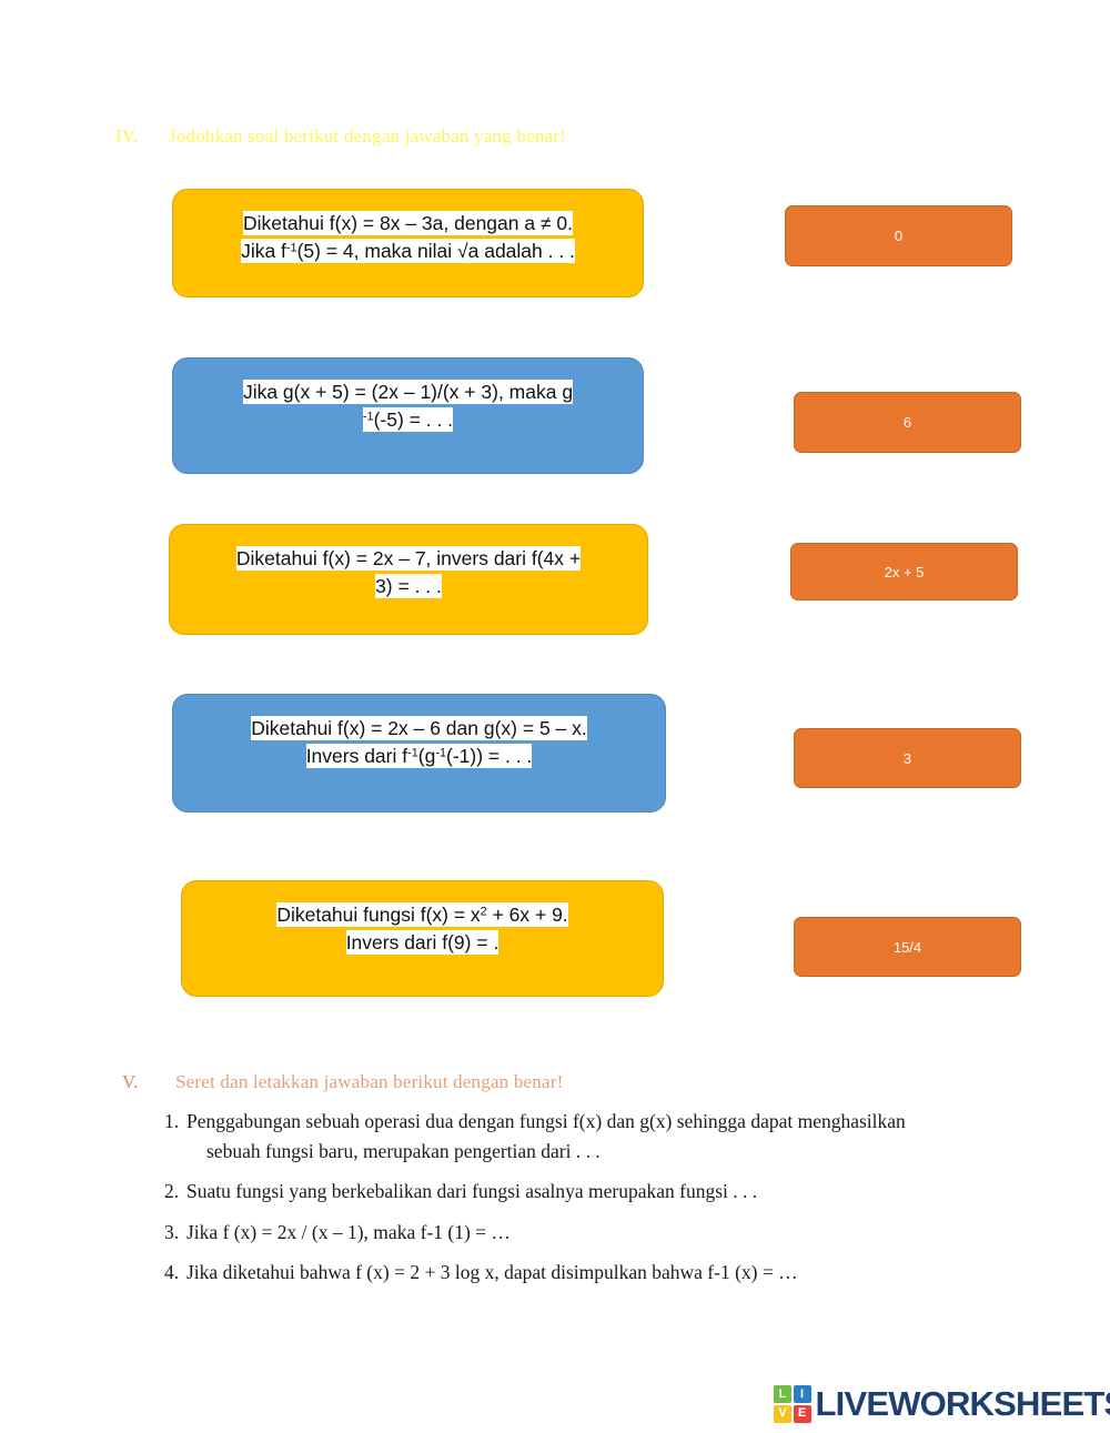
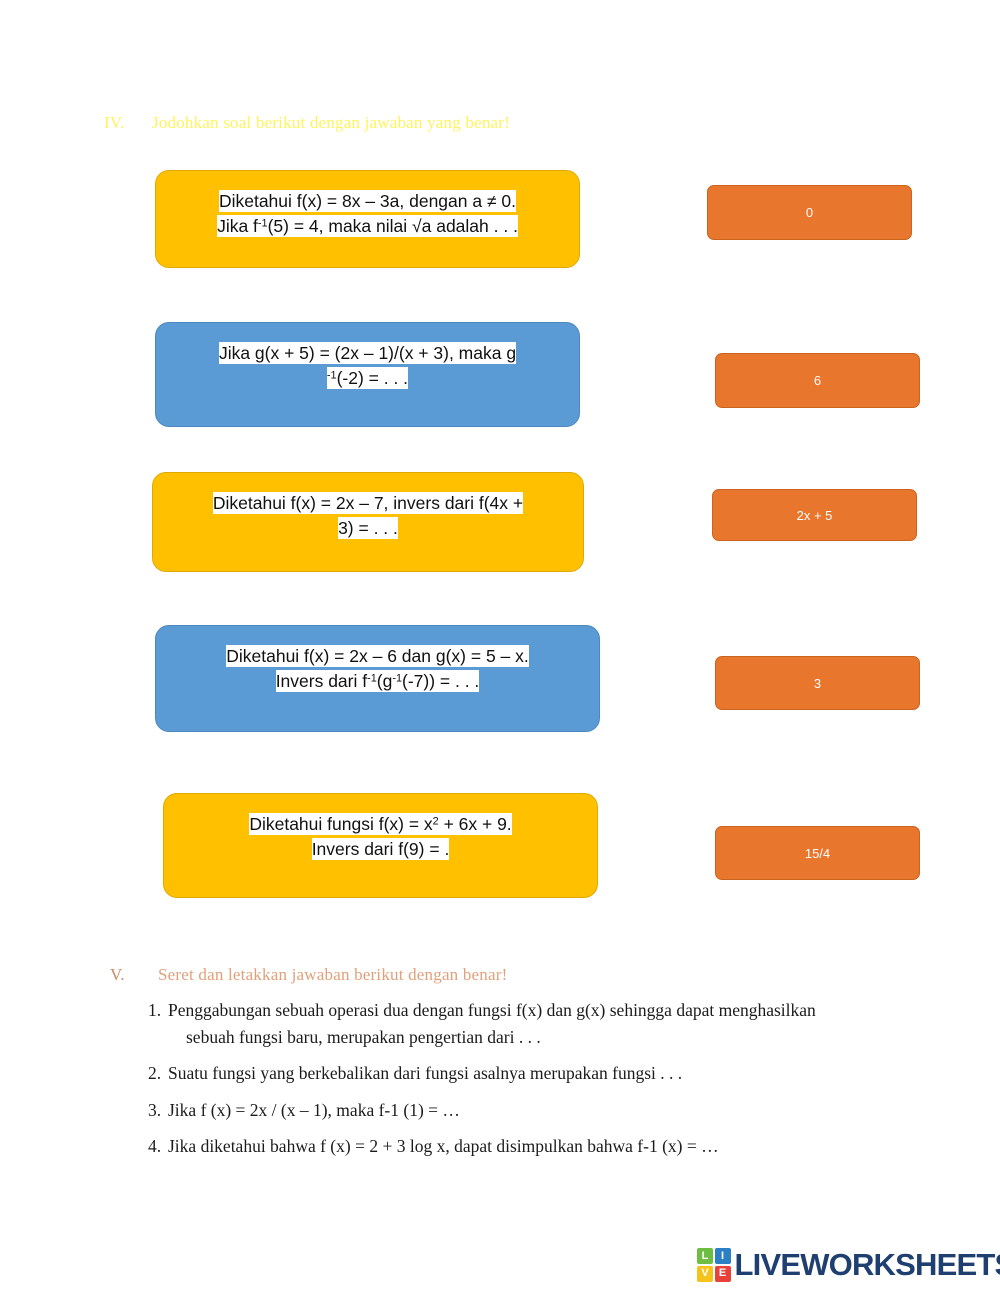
  IV.
  Jodohkan soal berikut dengan jawaban yang benar!
  Diketahui f(x) = 8x – 3a, dengan a ≠ 0.
  Jika f-1(5) = 4, maka nilai √a adalah . . .
  Jika g(x + 5) = (2x – 1)/(x + 3), maka g
- -1(-5) = . . .
+ -1(-2) = . . .
  Diketahui f(x) = 2x – 7, invers dari f(4x +
  3) = . . .
  Diketahui f(x) = 2x – 6 dan g(x) = 5 – x.
- Invers dari f-1(g-1(-1)) = . . .
+ Invers dari f-1(g-1(-7)) = . . .
  Diketahui fungsi f(x) = x2 + 6x + 9.
  Invers dari f(9) = .
  0
  6
  2x + 5
  3
  15/4
  V.
  Seret dan letakkan jawaban berikut dengan benar!
  1.
  Penggabungan sebuah operasi dua dengan fungsi f(x) dan g(x) sehingga dapat menghasilkan
  sebuah fungsi baru, merupakan pengertian dari . . .
  2.
  Suatu fungsi yang berkebalikan dari fungsi asalnya merupakan fungsi . . .
  3.
  Jika f (x) = 2x / (x – 1), maka f-1 (1) = …
  4.
  Jika diketahui bahwa f (x) = 2 + 3 log x, dapat disimpulkan bahwa f-1 (x) = …
  L
  I
  V
  E
  LIVEWORKSHEET
